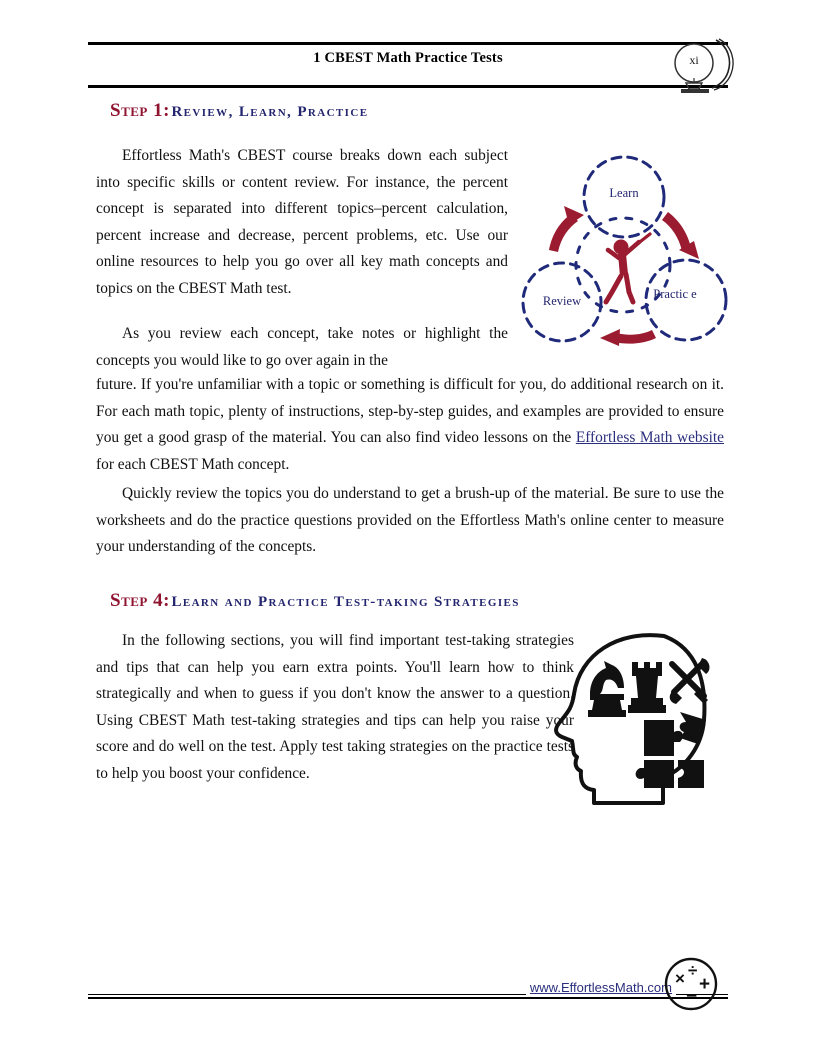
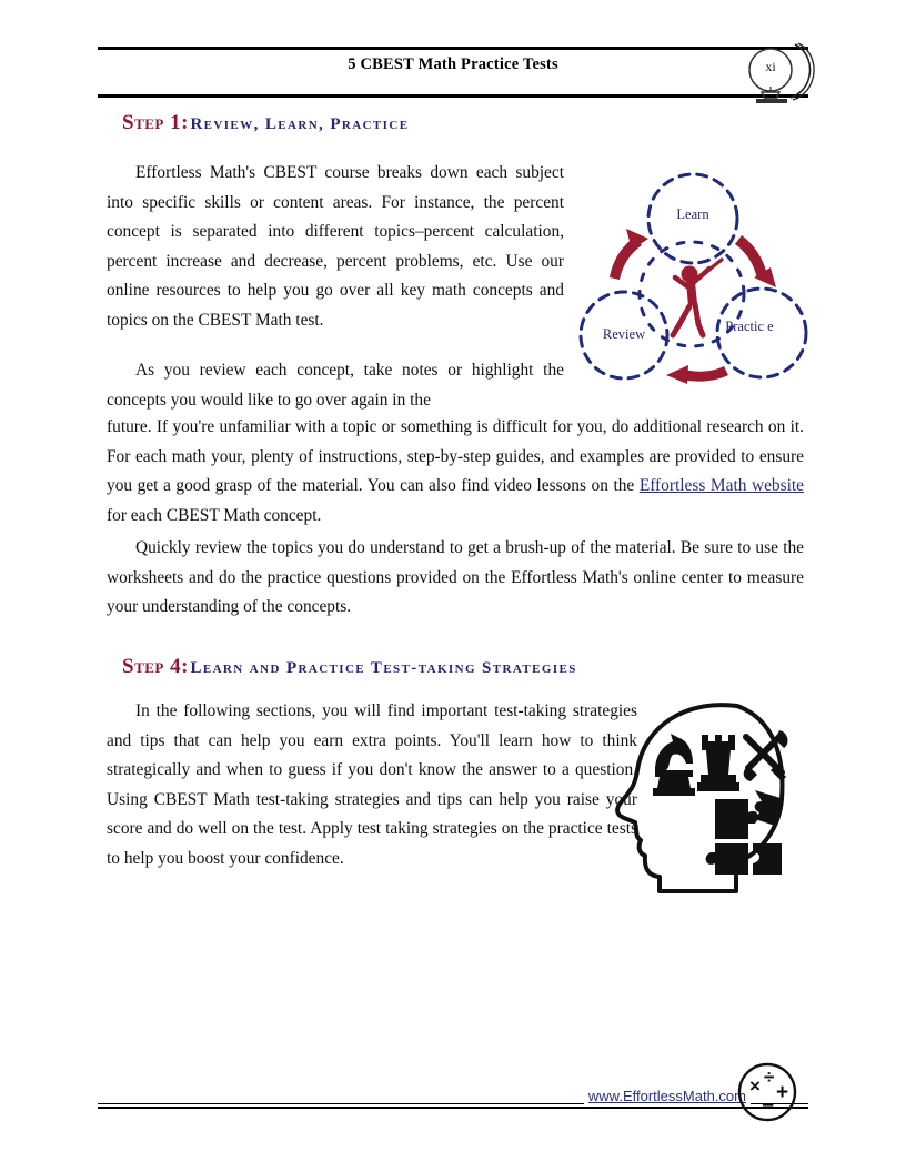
- 1 CBEST Math Practice Tests
+ 5 CBEST Math Practice Tests
  xi
  Step 1: Review, Learn, Practice
- Effortless Math's CBEST course breaks down each subject into specific skills or content review. For instance, the percent concept is separated into different topics–percent calculation, percent increase and decrease, percent problems, etc. Use our online resources to help you go over all key math concepts and topics on the CBEST Math test.
+ Effortless Math's CBEST course breaks down each subject into specific skills or content areas. For instance, the percent concept is separated into different topics–percent calculation, percent increase and decrease, percent problems, etc. Use our online resources to help you go over all key math concepts and topics on the CBEST Math test.
  As you review each concept, take notes or highlight the concepts you would like to go over again in the
- future. If you're unfamiliar with a topic or something is difficult for you, do additional research on it. For each math topic, plenty of instructions, step-by-step guides, and examples are provided to ensure you get a good grasp of the material. You can also find video lessons on the Effortless Math website for each CBEST Math concept.
+ future. If you're unfamiliar with a topic or something is difficult for you, do additional research on it. For each math your, plenty of instructions, step-by-step guides, and examples are provided to ensure you get a good grasp of the material. You can also find video lessons on the Effortless Math website for each CBEST Math concept.
  Quickly review the topics you do understand to get a brush-up of the material. Be sure to use the worksheets and do the practice questions provided on the Effortless Math's online center to measure your understanding of the concepts.
  Learn
  Review
  Practic e
  Step 4: Learn and Practice Test-taking Strategies
  In the following sections, you will find important test-taking strategies and tips that can help you earn extra points. You'll learn how to think strategically and when to guess if you don't know the answer to a question Using CBEST Math test-taking strategies and tips can help you raise your score and do well on the test. Apply test taking strategies on the practice test to help you boost your confidence.
  www.EffortlessMath.co
  ×
  ÷
  +
  −
